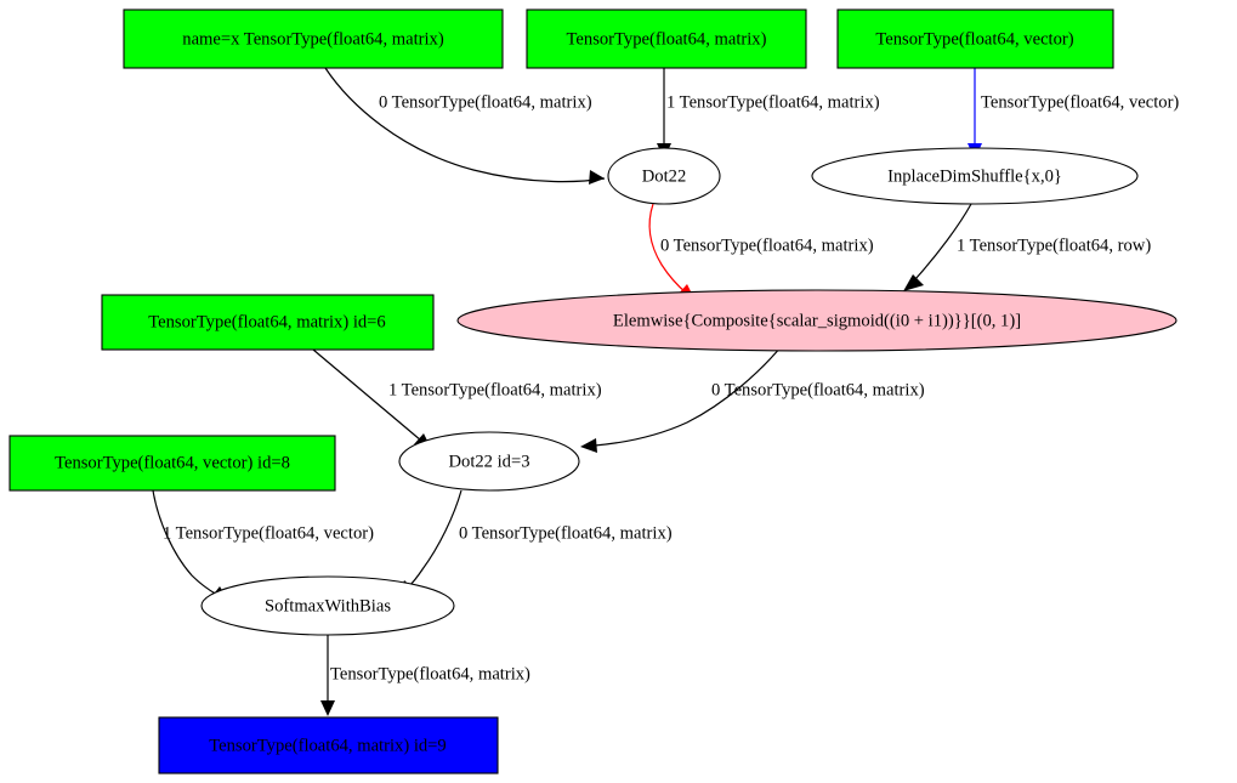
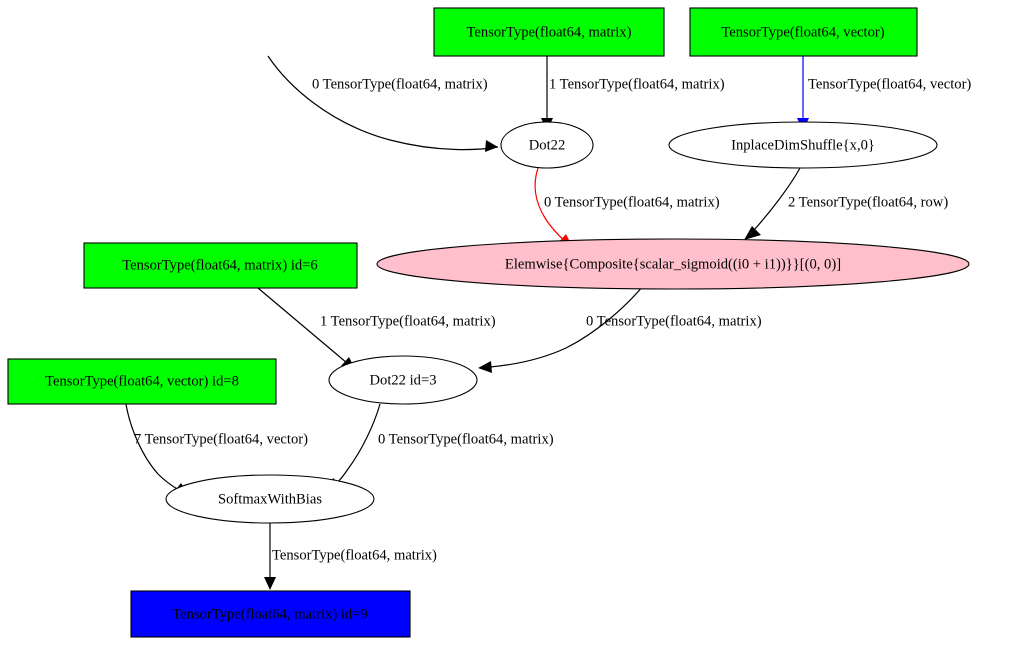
  0 TensorType(float64, matrix)
  1 TensorType(float64, matrix)
  TensorType(float64, vector)
  0 TensorType(float64, matrix)
- 1 TensorType(float64, row)
+ 2 TensorType(float64, row)
  1 TensorType(float64, matrix)
  0 TensorType(float64, matrix)
- 1 TensorType(float64, vector)
+ 7 TensorType(float64, vector)
  0 TensorType(float64, matrix)
  TensorType(float64, matrix)
- name=x TensorType(float64, matrix)
  TensorType(float64, matrix)
  TensorType(float64, vector)
  Dot22
  InplaceDimShuffle{x,0}
- Elemwise{Composite{scalar_sigmoid((i0 + i1))}}[(0, 1)]
+ Elemwise{Composite{scalar_sigmoid((i0 + i1))}}[(0, 0)]
  TensorType(float64, matrix) id=6
  TensorType(float64, vector) id=8
  Dot22 id=3
  SoftmaxWithBias
  TensorType(float64, matrix) id=9
